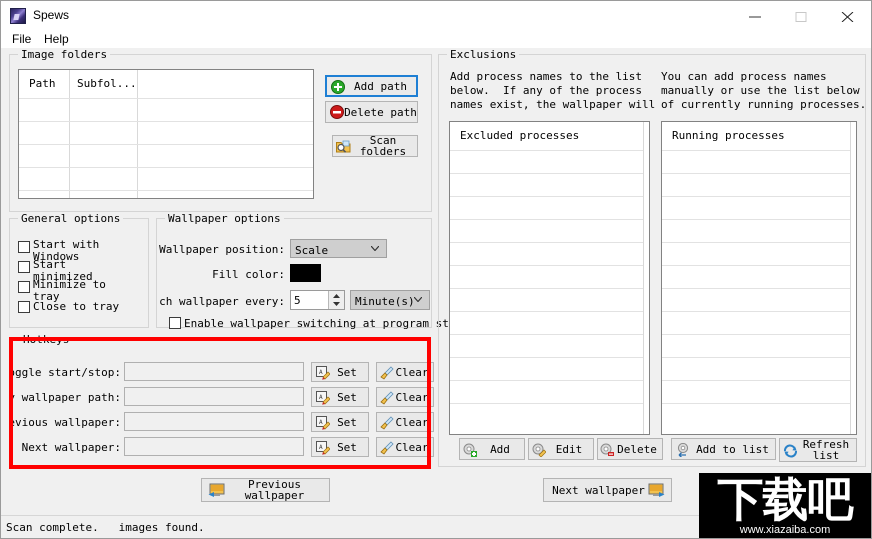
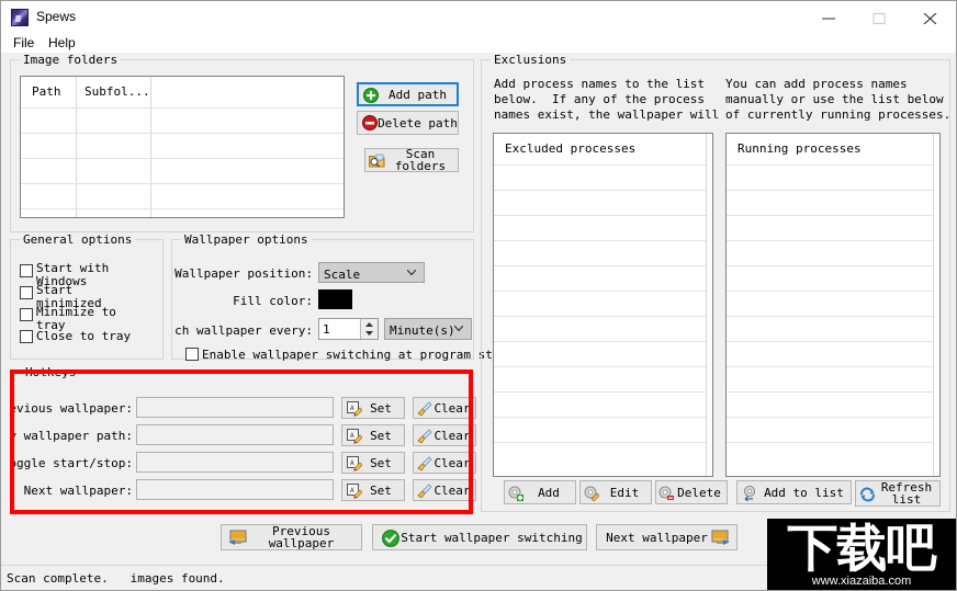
  Spews
  File
  Help
  Image folders
  Path
  Subfol...
  Add path
  Delete path
  Scan folders
  General options
  Start with
  Windows
  Start
  minimized
  Minimize to
  tray
  Close to tray
  Wallpaper options
  Wallpaper position:
  Scale
  Fill color:
  ch wallpaper every:
- 5
+ 1
  Minute(s)
  Enable wallpaper switching at program st
  Hotkeys
- oggle start/stop:
+ evious wallpaper:
  Set
  Clear
  y wallpaper path:
  Set
  Clear
- evious wallpaper:
+ oggle start/stop:
  Set
  Clear
  Next wallpaper:
  Set
  Clear
  Exclusions
  Add process names to the list
  below. If any of the process
  names exist, the wallpaper will
  You can add process names
  manually or use the list below
  of currently running processes.
  Excluded processes
  Running processes
  Add
  Edit
  Delete
  Add to list
  Refresh
  list
  Previous
  wallpaper
+ Start wallpaper switching
  Next wallpaper
  Scan complete. images found.
  下载吧
  www.xiazaiba.com
